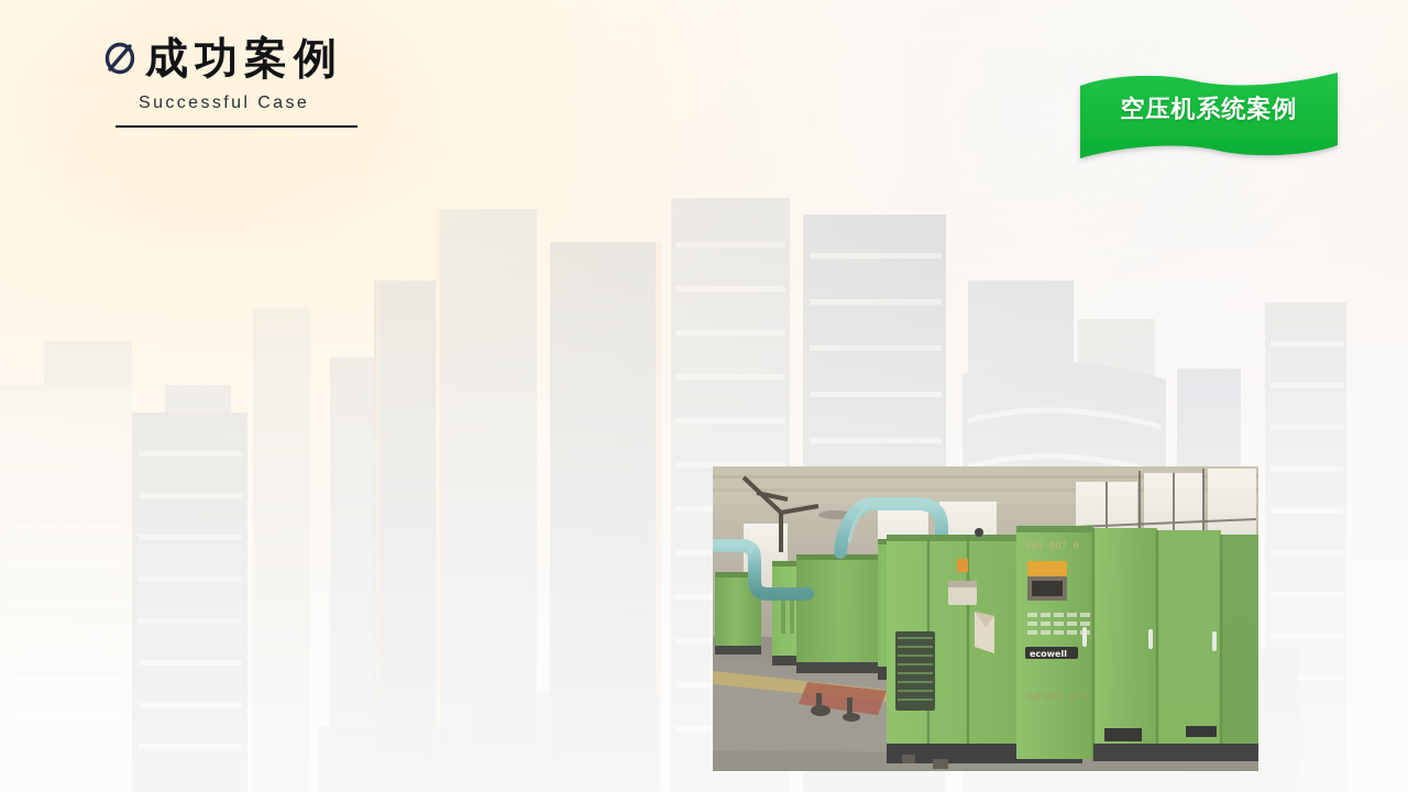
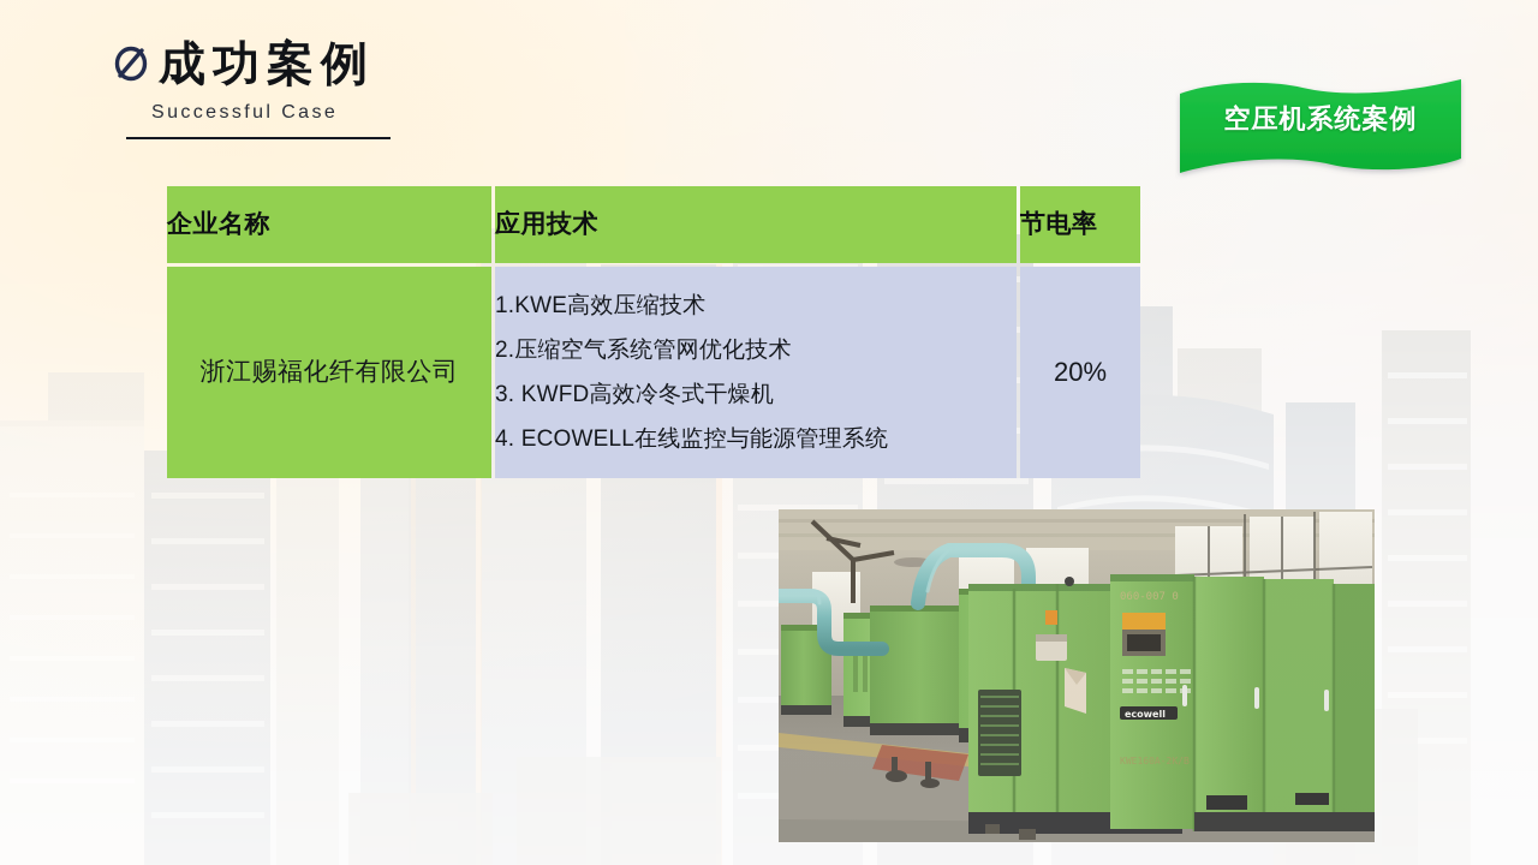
  成功案例
  Successful Case
  空压机系统案例
+ 企业名称	应用技术	节电率
+ 浙江赐福化纤有限公司	1.KWE高效压缩技术 2.压缩空气系统管网优化技术 3. KWFD高效冷冬式干燥机 4. ECOWELL在线监控与能源管理系统	20%
  060-007 0
  ecowell
  KWE160A-2K/B
